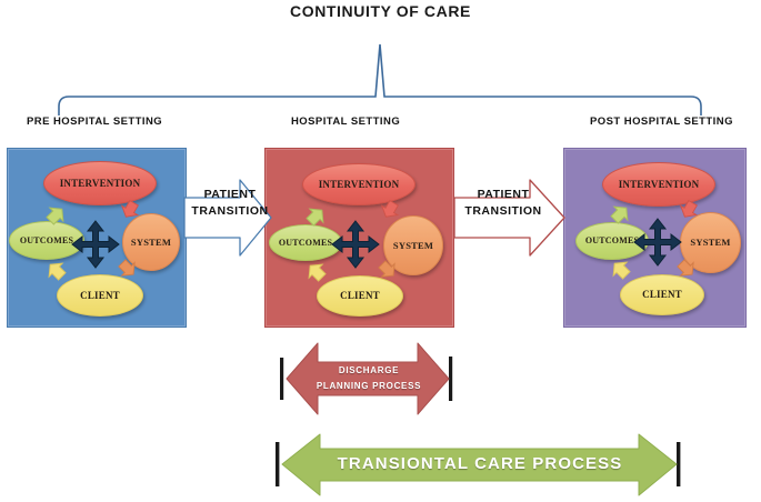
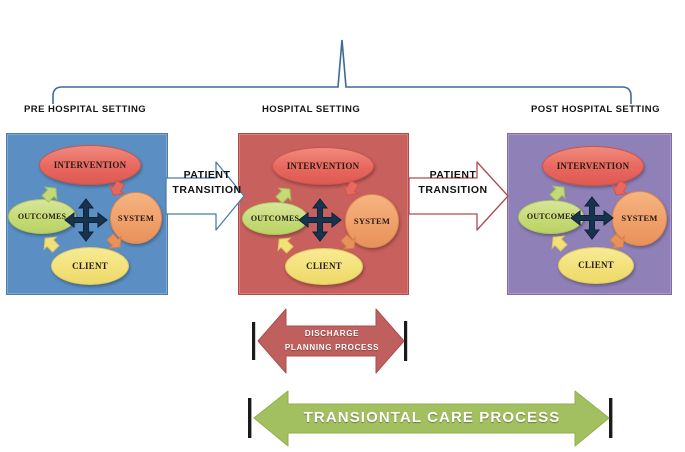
- CONTINUITY OF CARE
  PRE HOSPITAL SETTING
  HOSPITAL SETTING
  POST HOSPITAL SETTING
  INTERVENTION
  OUTCOMES
  SYSTEM
  CLIENT
  INTERVENTION
  OUTCOMES
  SYSTEM
  CLIENT
  INTERVENTION
  OUTCOME
  SYSTEM
  CLIENT
  PATIENT
  TRANSITION
  PATIENT
  TRANSITION
  DISCHARGE
  PLANNING PROCESS
  TRANSIONTAL CARE PROCESS
